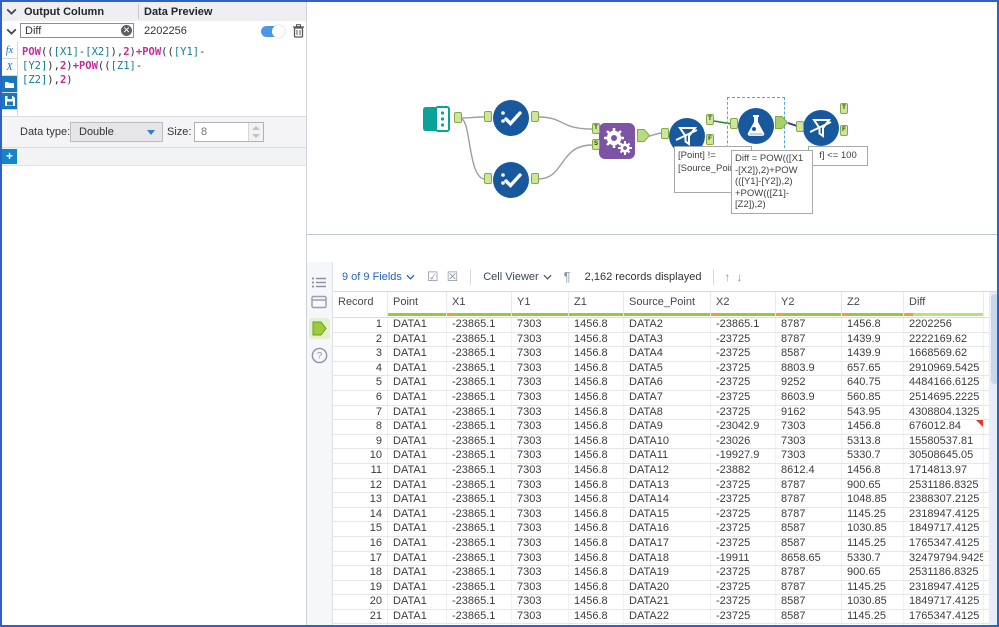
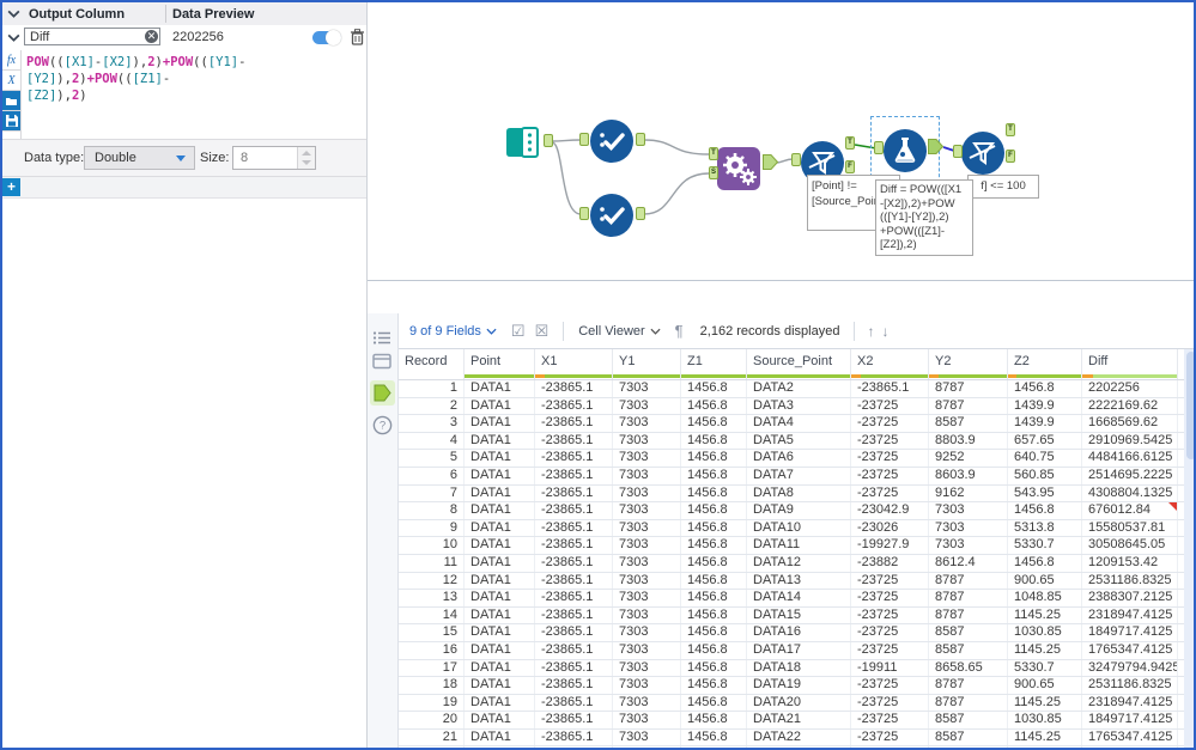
  Output Column
  Data Preview
  Diff
  ✕
  2202256
  fx
  X
  POW(([X1]-[X2]),2)+POW(([Y1]-[Y2]),2)+POW(([Z1]-
  [Z2]),2)
  Data type:
  Double
  Size:
  8
  +
  f] <= 100
  [Point] !=
  [Source_Poi
  Diff = POW(([X1
  -[X2]),2)+POW
  (([Y1]-[Y2]),2)
  +POW(([Z1]-
  [Z2]),2)
  ?
  9 of 9 Fields
  ☑
  ☒
  Cell Viewer
  ¶
  2,162 records displayed
  ↑
  ↓
  Record
  Point
  X1
  Y1
  Z1
  Source_Point
  X2
  Y2
  Z2
  Diff
  1
  DATA1
  -23865.1
  7303
  1456.8
  DATA2
  -23865.1
  8787
  1456.8
  2202256
  2
  DATA1
  -23865.1
  7303
  1456.8
  DATA3
  -23725
  8787
  1439.9
  2222169.62
  3
  DATA1
  -23865.1
  7303
  1456.8
  DATA4
  -23725
  8587
  1439.9
  1668569.62
  4
  DATA1
  -23865.1
  7303
  1456.8
  DATA5
  -23725
  8803.9
  657.65
  2910969.5425
  5
  DATA1
  -23865.1
  7303
  1456.8
  DATA6
  -23725
  9252
  640.75
  4484166.6125
  6
  DATA1
  -23865.1
  7303
  1456.8
  DATA7
  -23725
  8603.9
  560.85
  2514695.2225
  7
  DATA1
  -23865.1
  7303
  1456.8
  DATA8
  -23725
  9162
  543.95
  4308804.1325
  8
  DATA1
  -23865.1
  7303
  1456.8
  DATA9
  -23042.9
  7303
  1456.8
  676012.84
  9
  DATA1
  -23865.1
  7303
  1456.8
  DATA10
  -23026
  7303
  5313.8
  15580537.81
  10
  DATA1
  -23865.1
  7303
  1456.8
  DATA11
  -19927.9
  7303
  5330.7
  30508645.05
  11
  DATA1
  -23865.1
  7303
  1456.8
  DATA12
  -23882
  8612.4
  1456.8
- 1714813.97
+ 1209153.42
  12
  DATA1
  -23865.1
  7303
  1456.8
  DATA13
  -23725
  8787
  900.65
  2531186.8325
  13
  DATA1
  -23865.1
  7303
  1456.8
  DATA14
  -23725
  8787
  1048.85
  2388307.2125
  14
  DATA1
  -23865.1
  7303
  1456.8
  DATA15
  -23725
  8787
  1145.25
  2318947.4125
  15
  DATA1
  -23865.1
  7303
  1456.8
  DATA16
  -23725
  8587
  1030.85
  1849717.4125
  16
  DATA1
  -23865.1
  7303
  1456.8
  DATA17
  -23725
  8587
  1145.25
  1765347.4125
  17
  DATA1
  -23865.1
  7303
  1456.8
  DATA18
  -19911
  8658.65
  5330.7
  32479794.9425
  18
  DATA1
  -23865.1
  7303
  1456.8
  DATA19
  -23725
  8787
  900.65
  2531186.8325
  19
  DATA1
  -23865.1
  7303
  1456.8
  DATA20
  -23725
  8787
  1145.25
  2318947.4125
  20
  DATA1
  -23865.1
  7303
  1456.8
  DATA21
  -23725
  8587
  1030.85
  1849717.4125
  21
  DATA1
  -23865.1
  7303
  1456.8
  DATA22
  -23725
  8587
  1145.25
  1765347.4125
